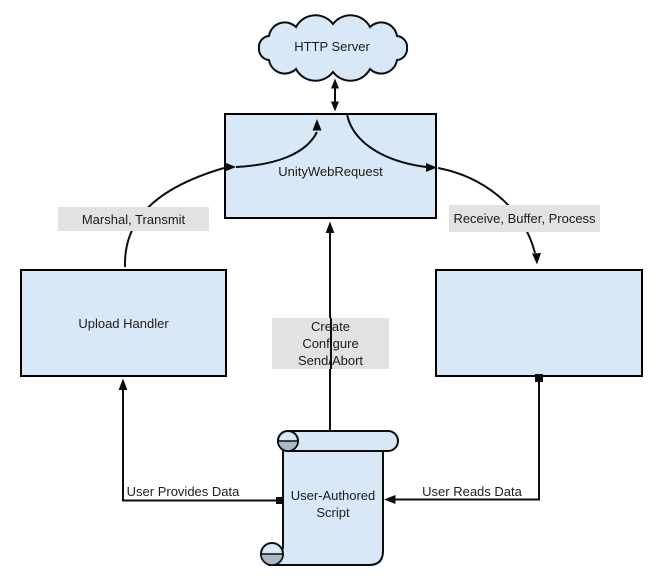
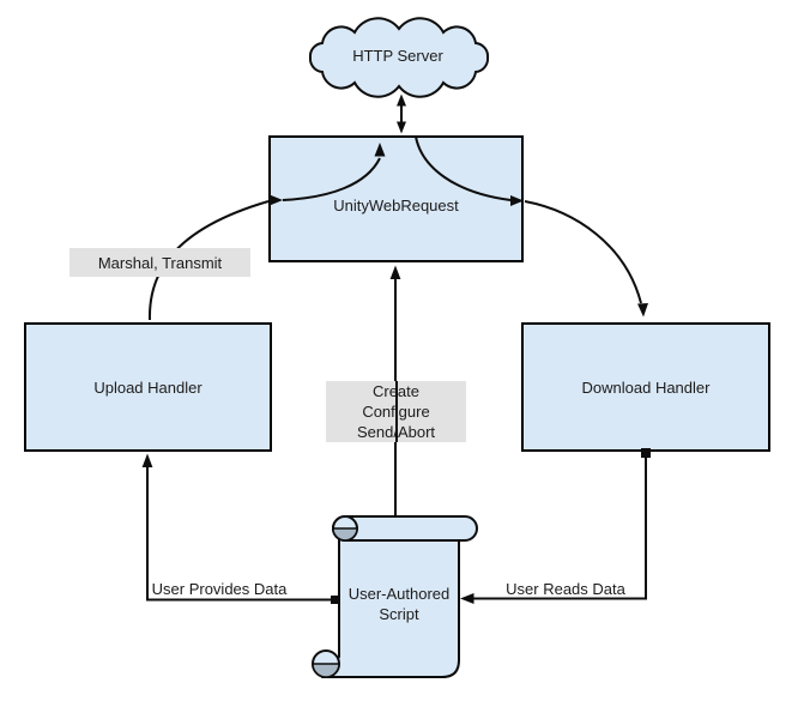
  HTTP Server
  UnityWebRequest
  Upload Handler
+ Download Handler
  User-Authored Script
  Marshal, Transmit
- Receive, Buffer, Process
  Create
  Configure
  Send/Abort
  User Provides Data
  User Reads Data
